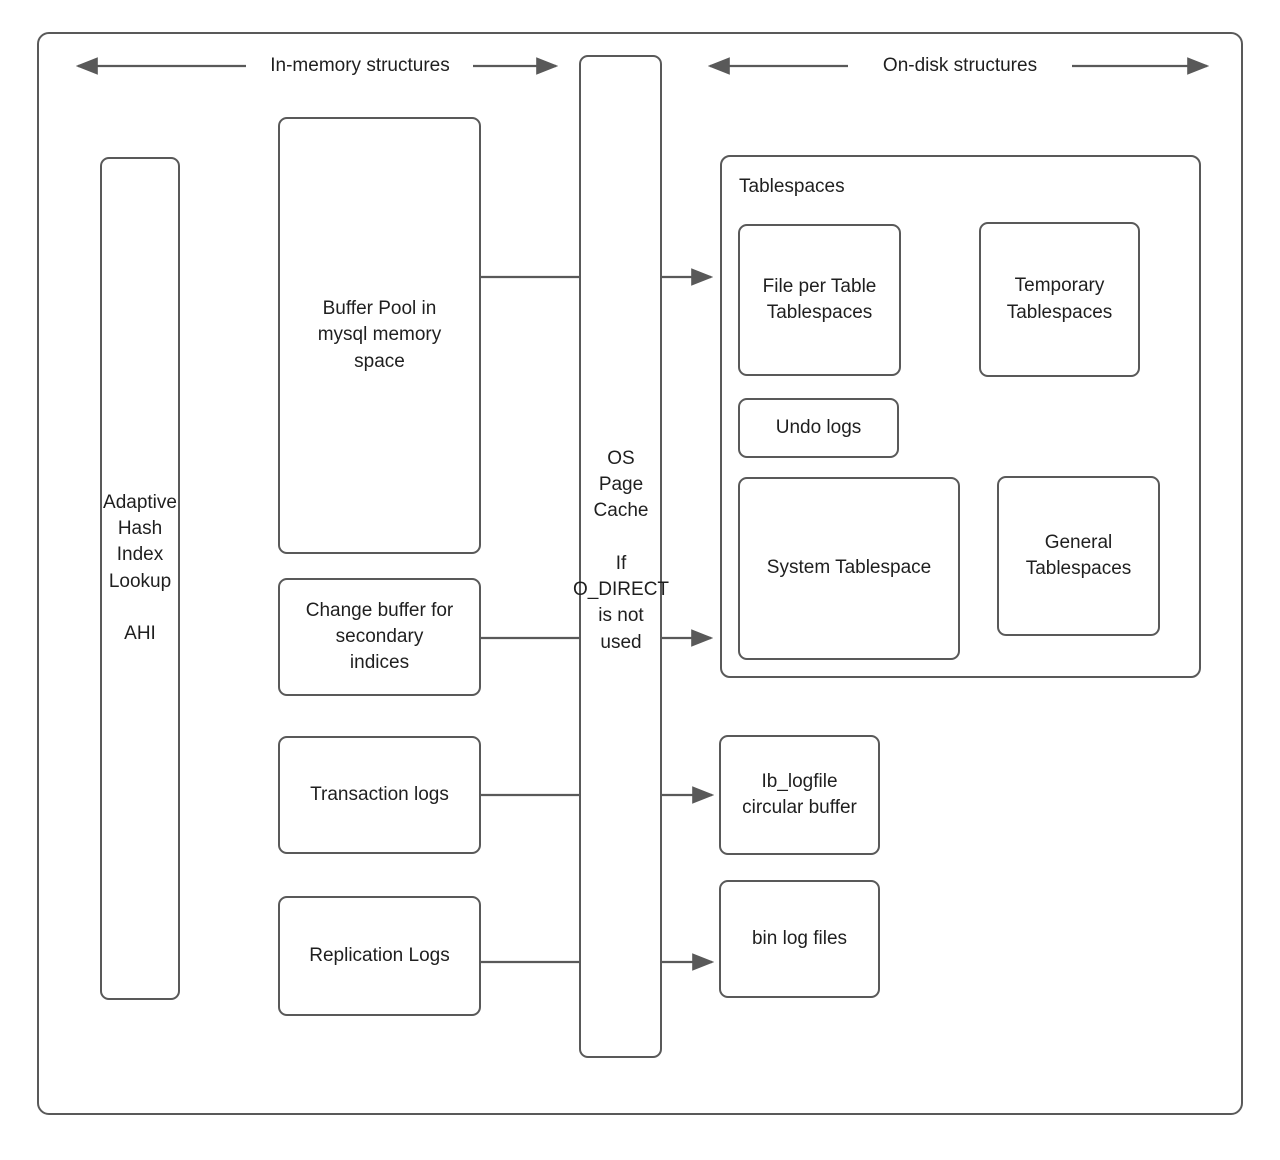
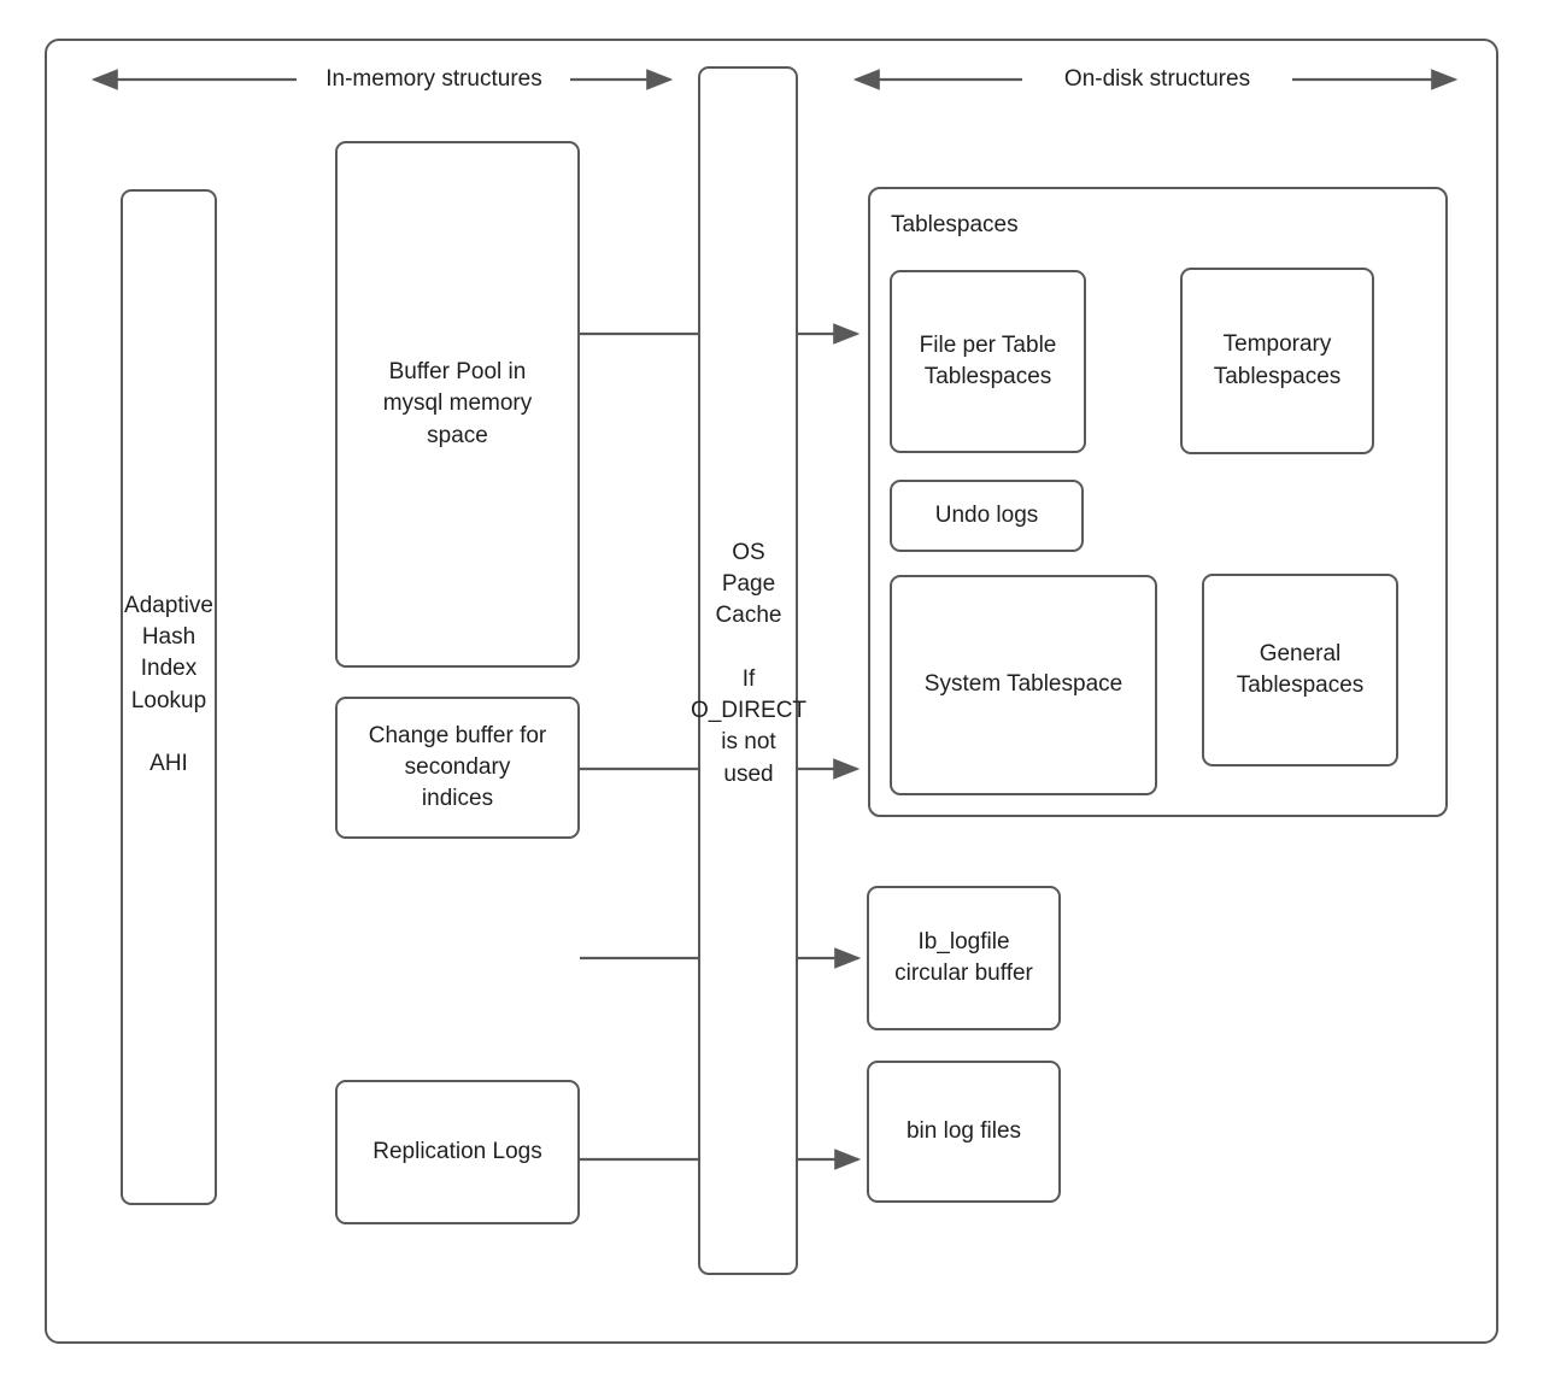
  In-memory structures
  On-disk structures
  OS
  Page
  Cache
  If
  O_DIRECT
  is not
  used
  Adaptive
  Hash
  Index
  Lookup
  AHI
  Buffer Pool in
  mysql memory
  space
  Change buffer for
  secondary
  indices
- Transaction logs
  Replication Logs
  Tablespaces
  File per Table
  Tablespaces
  Temporary
  Tablespaces
  Undo logs
  System Tablespace
  General
  Tablespaces
  Ib_logfile
  circular buffer
  bin log files
